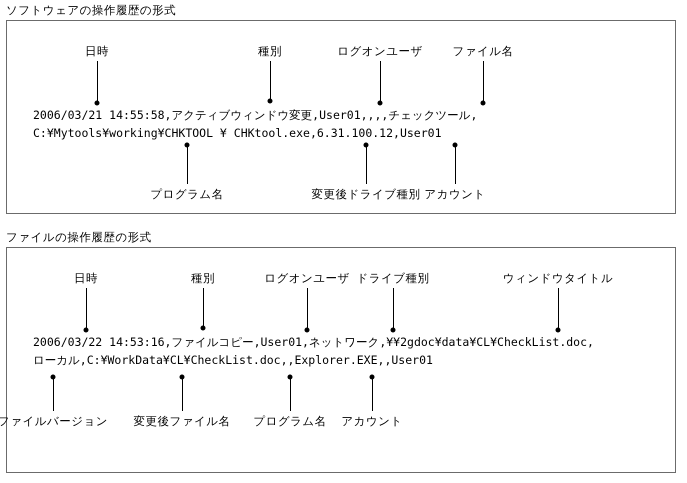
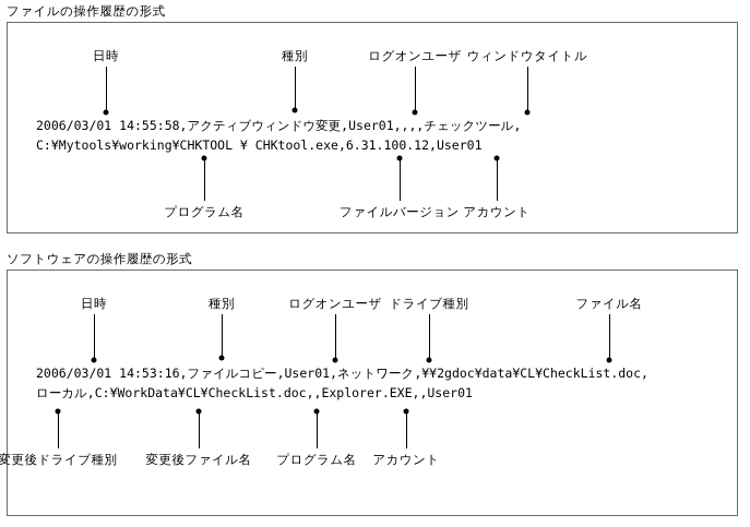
- ソフトウェアの操作履歴の形式
+ ファイルの操作履歴の形式
  日時
  種別
  ログオンユーザ
- ファイル名
+ ウィンドウタイトル
- 2006/03/21 14:55:58,アクティブウィンドウ変更,User01,,,,チェックツール,
+ 2006/03/01 14:55:58,アクティブウィンドウ変更,User01,,,,チェックツール,
  C:¥Mytools¥working¥CHKTOOL ¥ CHKtool.exe,6.31.100.12,User01
  プログラム名
- 変更後ドライブ種別
+ ファイルバージョン
  アカウント
- ファイルの操作履歴の形式
+ ソフトウェアの操作履歴の形式
  日時
  種別
  ログオンユーザ
  ドライブ種別
- ウィンドウタイトル
+ ファイル名
- 2006/03/22 14:53:16,ファイルコピー,User01,ネットワーク,¥¥2gdoc¥data¥CL¥CheckList.doc,
+ 2006/03/01 14:53:16,ファイルコピー,User01,ネットワーク,¥¥2gdoc¥data¥CL¥CheckList.doc,
  ローカル,C:¥WorkData¥CL¥CheckList.doc,,Explorer.EXE,,User01
- ファイルバージョン
+ 変更後ドライブ種別
  変更後ファイル名
  プログラム名
  アカウント
